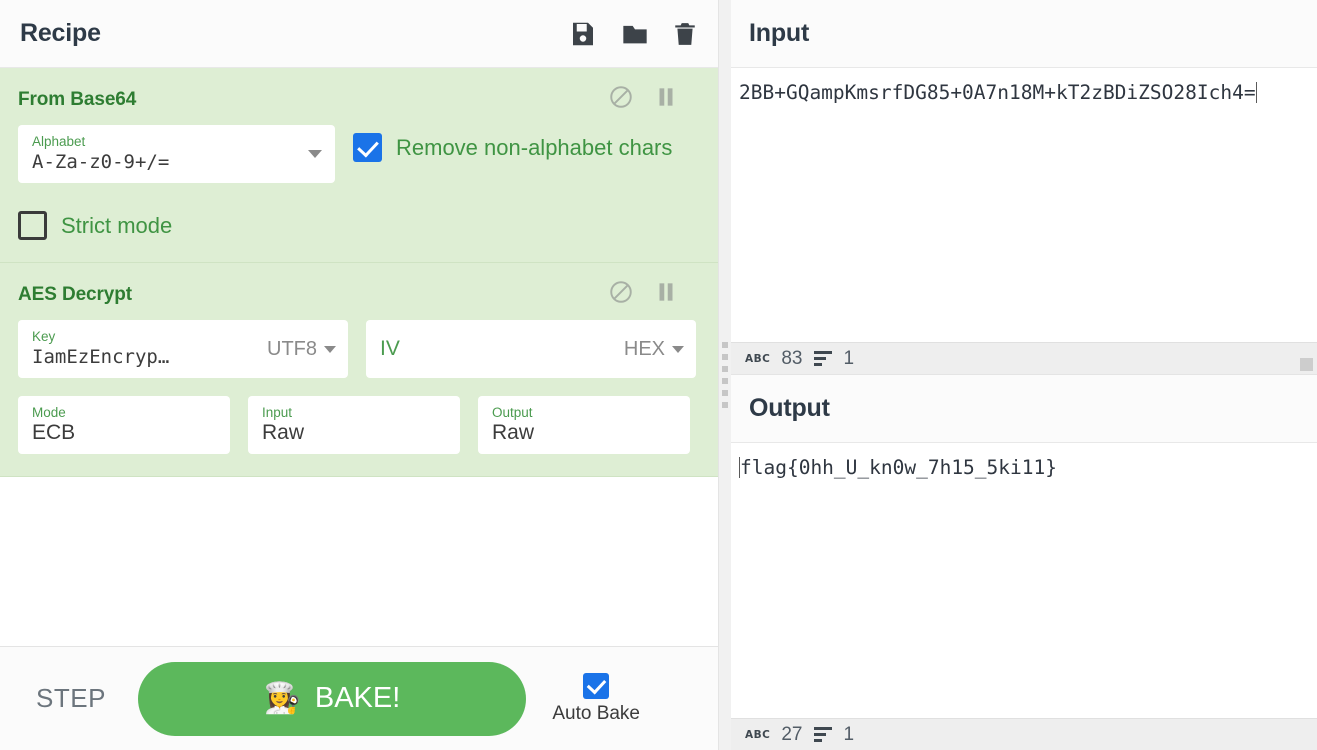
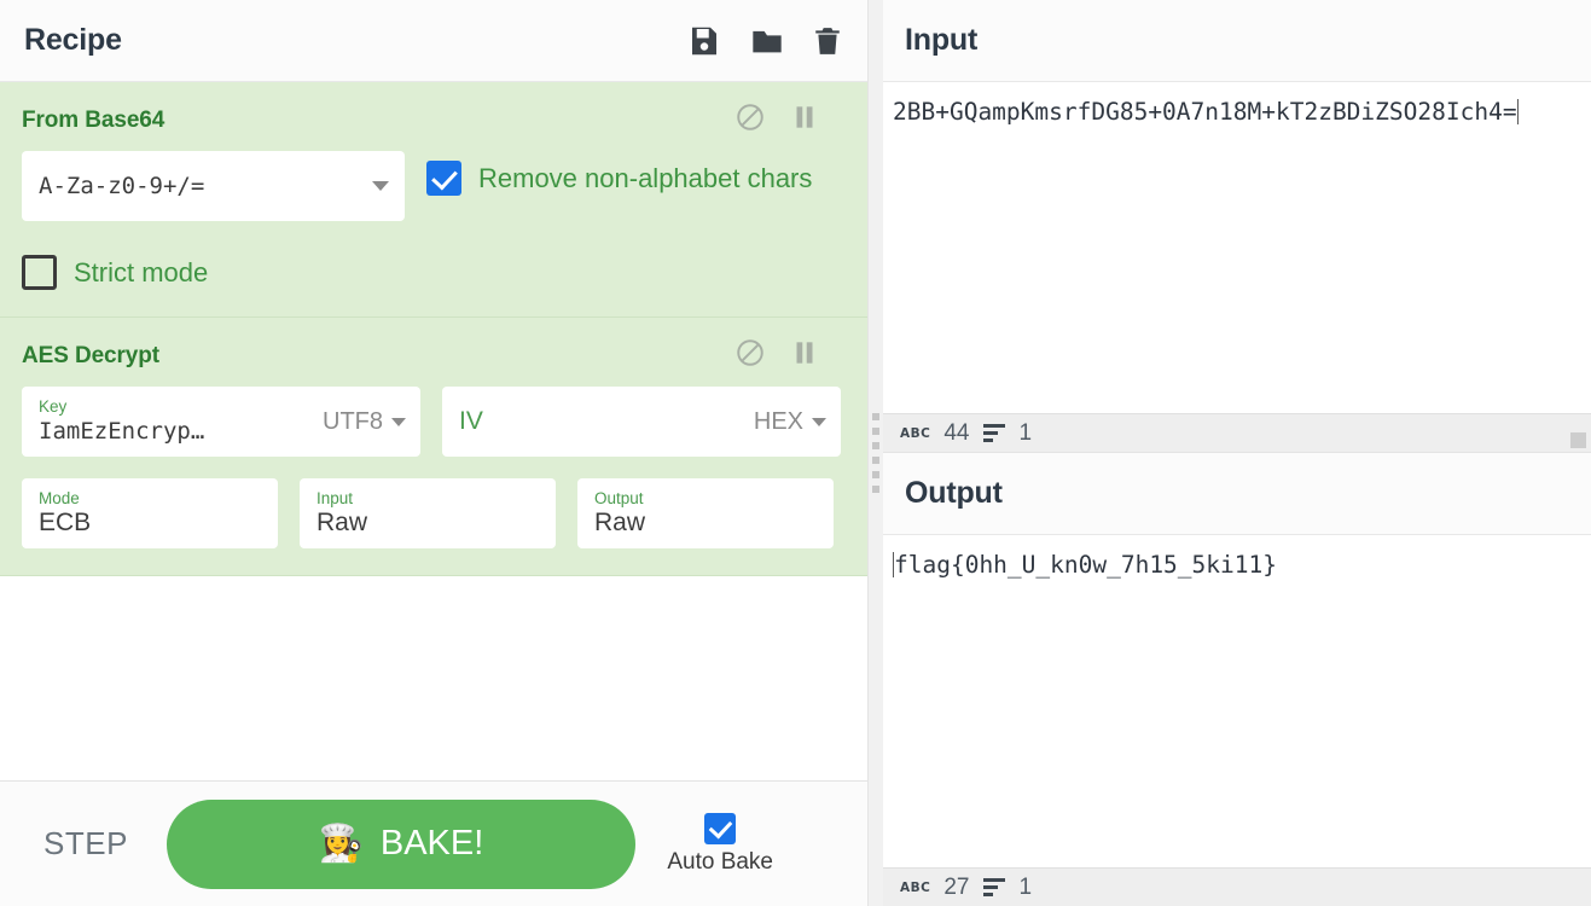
  Recipe
  From Base64
- Alphabet
  A-Za-z0-9+/=
  Remove non-alphabet chars
  Strict mode
  AES Decrypt
  Key
  IamEzEncryp…
  UTF8
  IV
  HEX
  Mode
  ECB
  Input
  Raw
  Output
  Raw
  STEP
  👩‍🍳
  BAKE!
  Auto Bake
  Input
  2BB+GQampKmsrfDG85+0A7n18M+kT2zBDiZSO28Ich4=
  ABC
- 83
+ 44
  1
  Output
  flag{0hh_U_kn0w_7h15_5ki11}
  ABC
  27
  1
